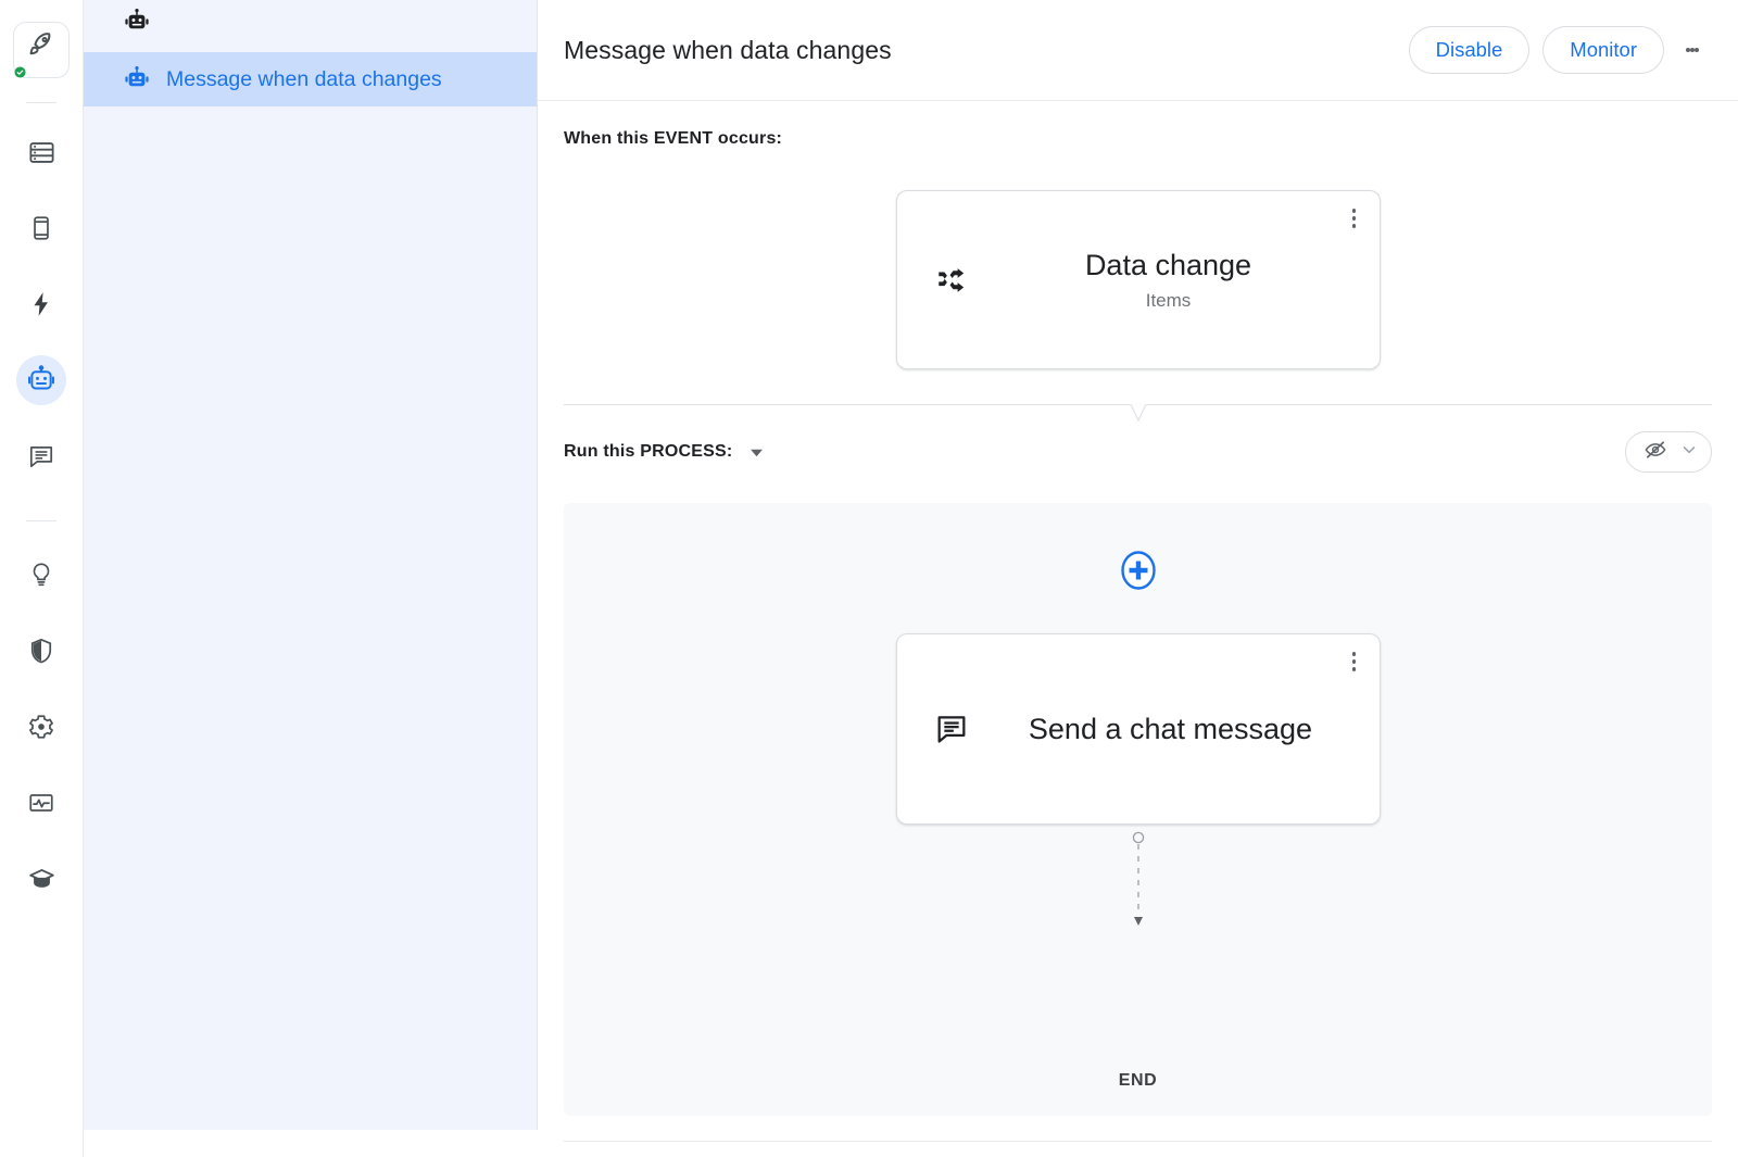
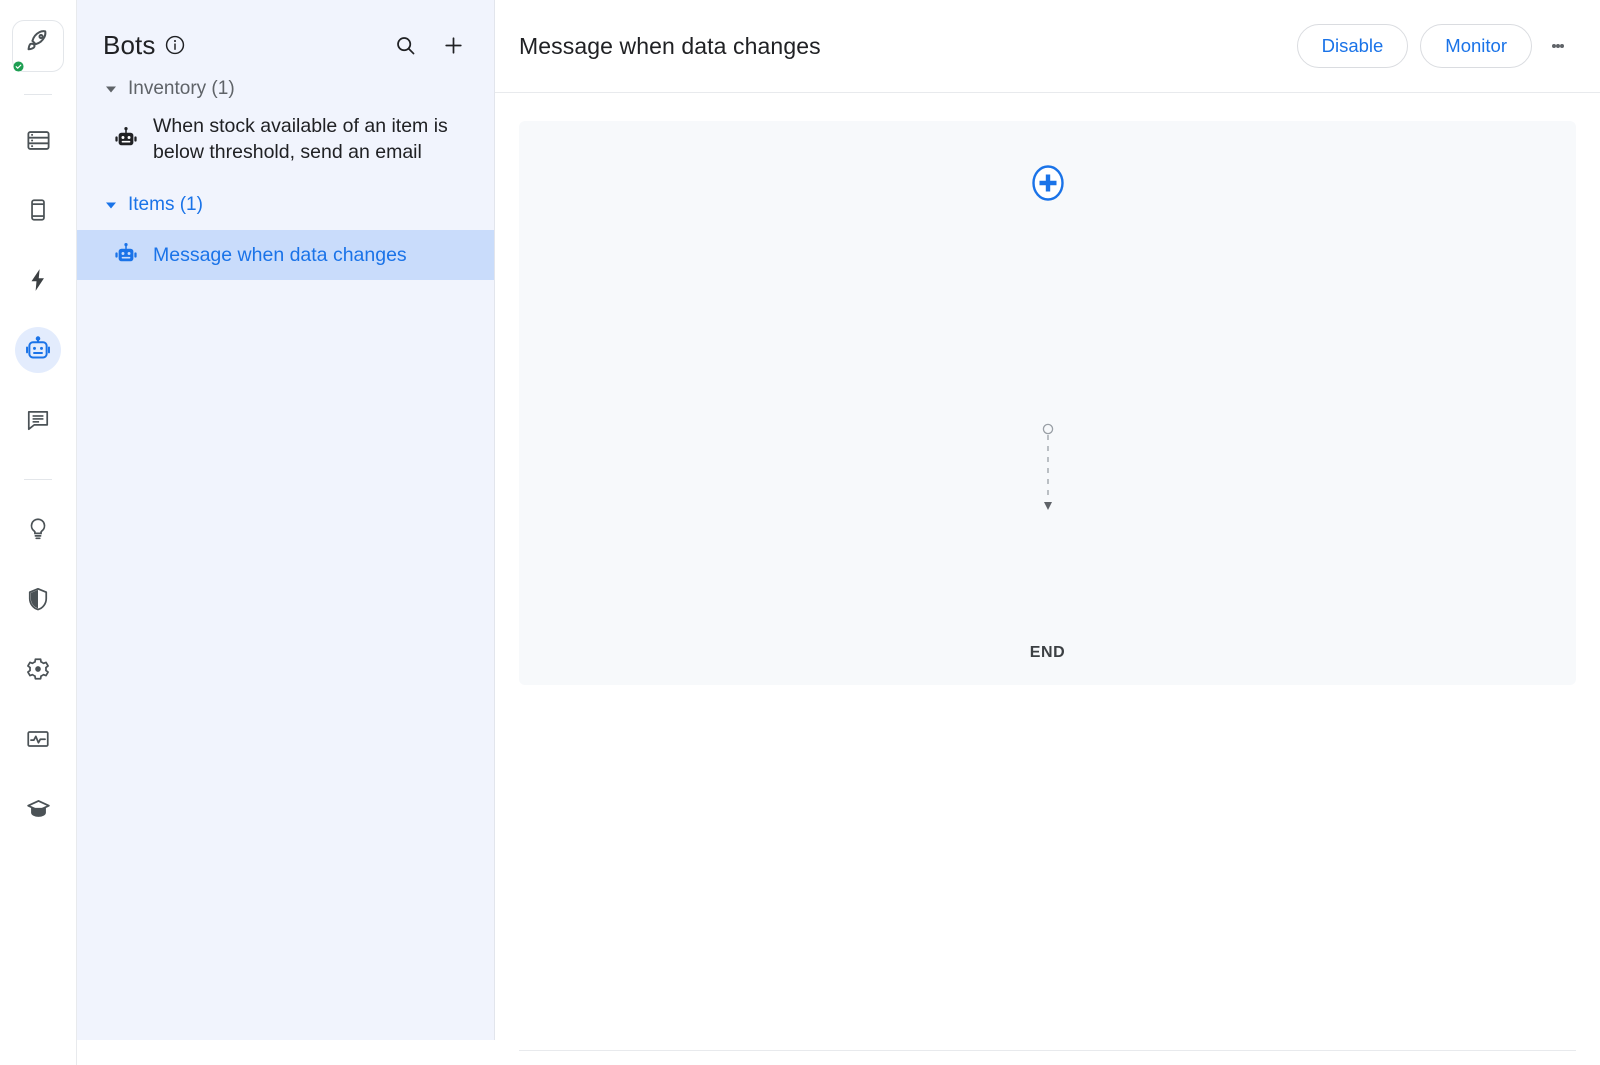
+ Bots
+ Inventory (1)
+ When stock available of an item is below threshold, send an email
+ Items (1)
  Message when data changes
  Message when data changes
  Disable
  Monitor
- When this EVENT occurs:
- Data change
- Items
- Run this PROCESS:
- Send a chat message
  END
